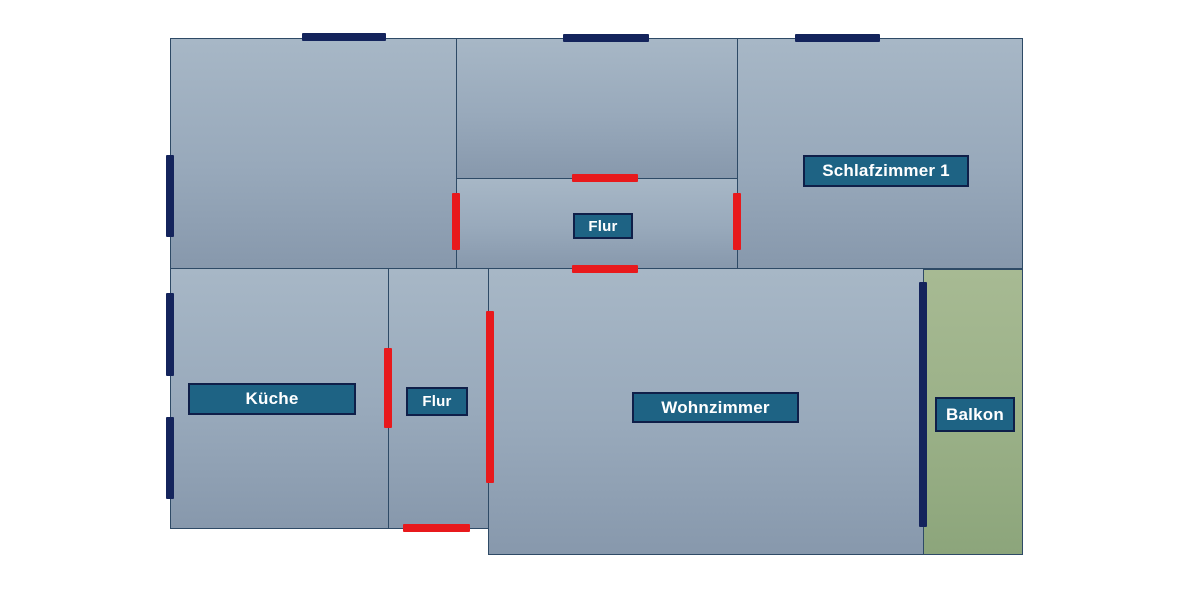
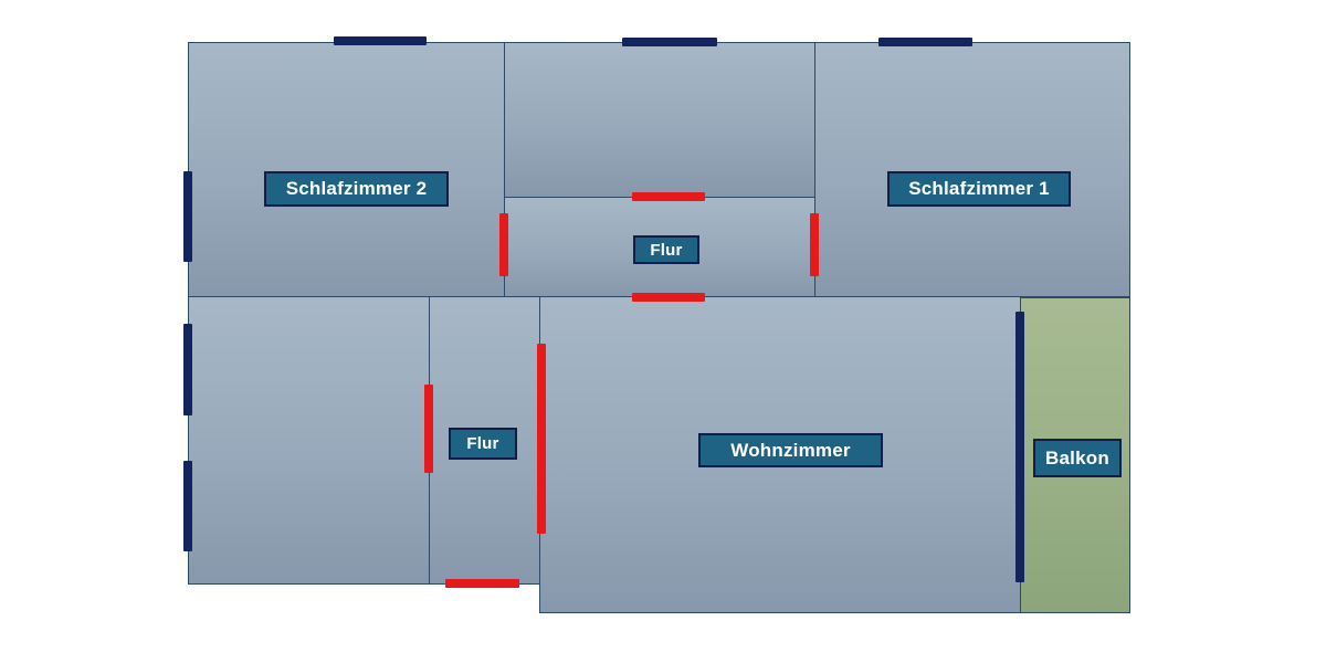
+ Schlafzimmer 2
  Schlafzimmer 1
  Flur
- Küche
  Flur
  Wohnzimmer
  Balkon
